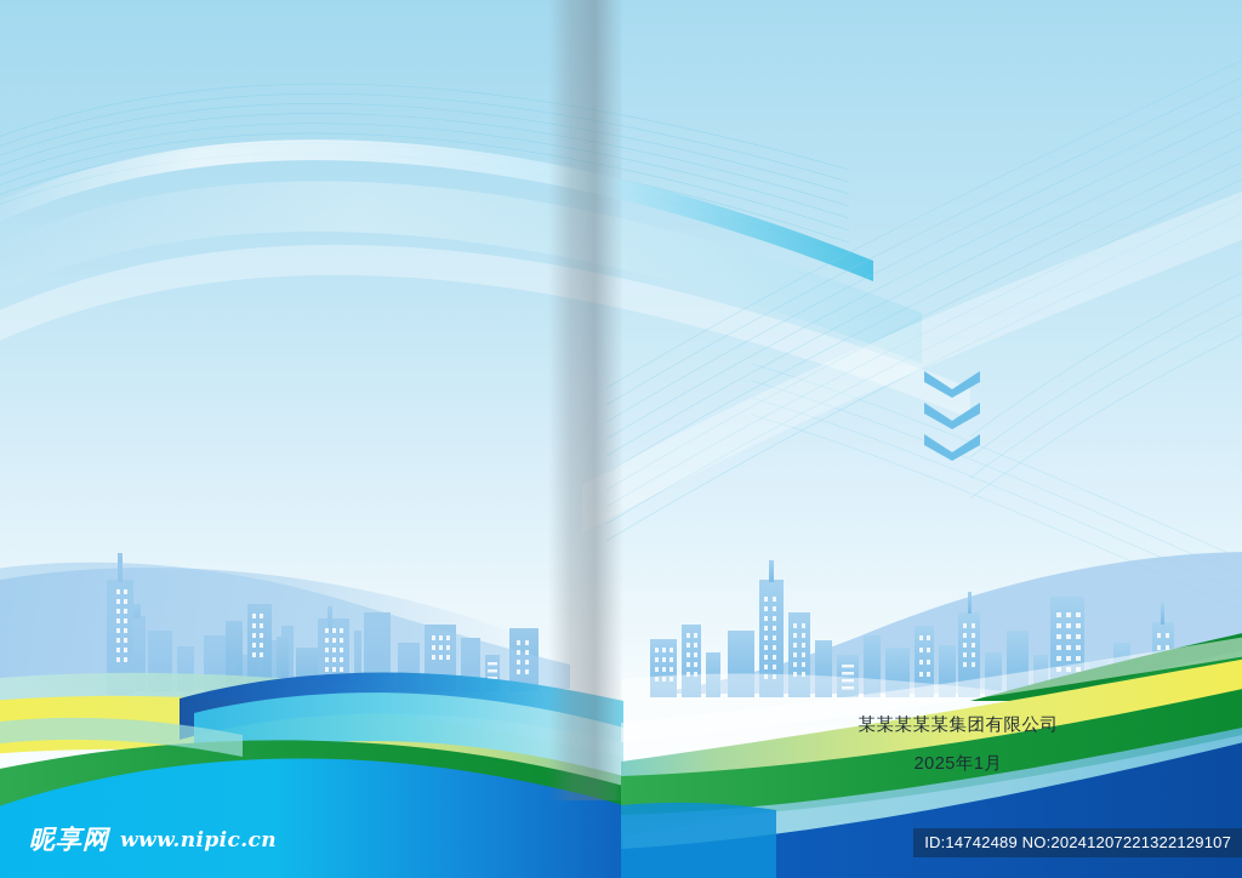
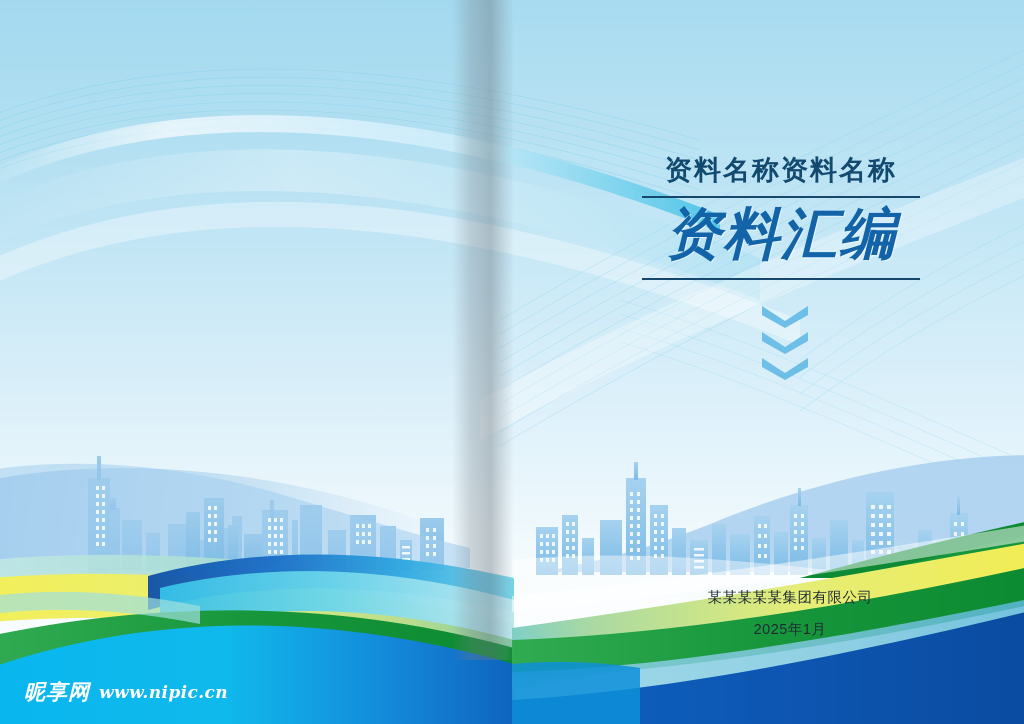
+ 资料名称资料名称
+ 资料汇编
  某某某某某集团有限公司
  2025年1月
  昵享网
  www.nipic.cn
- ID:14742489 NO:20241207221322129107
